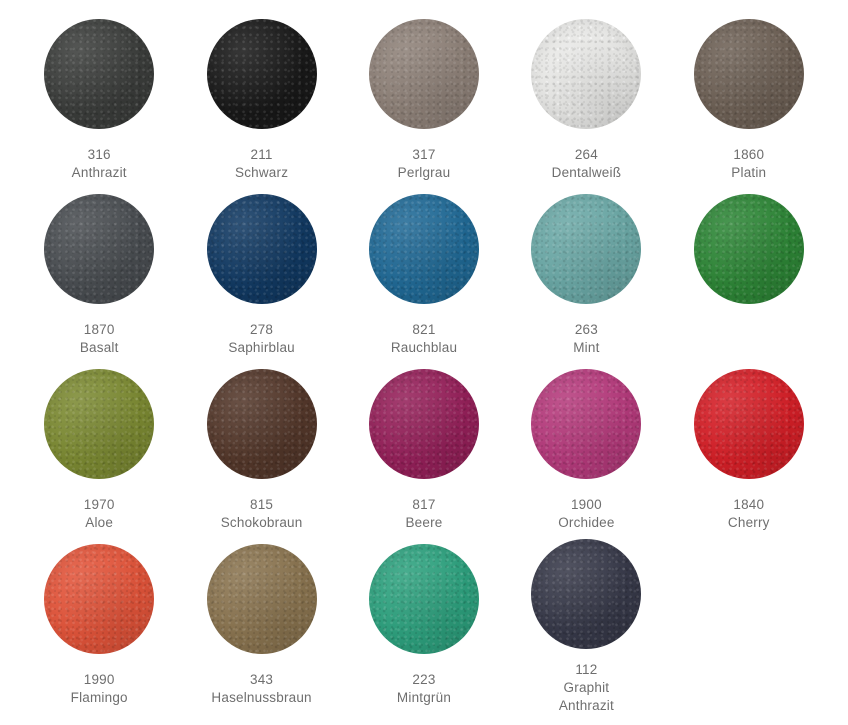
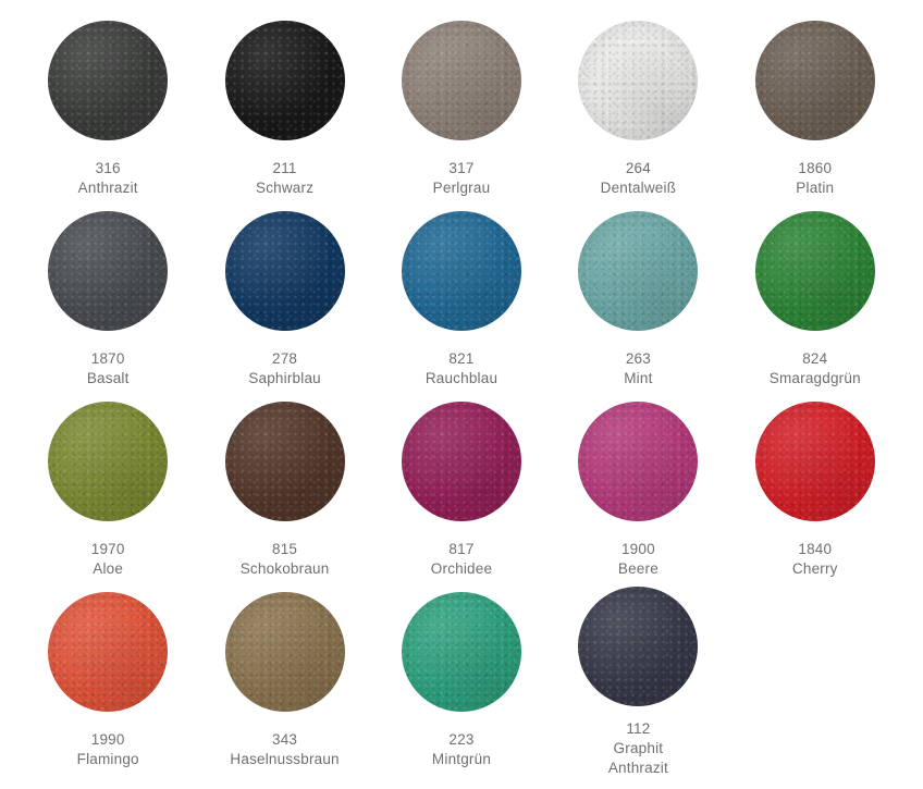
  316
  Anthrazit
  211
  Schwarz
  317
  Perlgrau
  264
  Dentalweiß
  1860
  Platin
  1870
  Basalt
  278
  Saphirblau
  821
  Rauchblau
  263
  Mint
+ 824
+ Smaragdgrün
  1970
  Aloe
  815
  Schokobraun
  817
- Beere
+ Orchidee
  1900
- Orchidee
+ Beere
  1840
  Cherry
  1990
  Flamingo
  343
  Haselnussbraun
  223
  Mintgrün
  112
  Graphit
  Anthrazit
